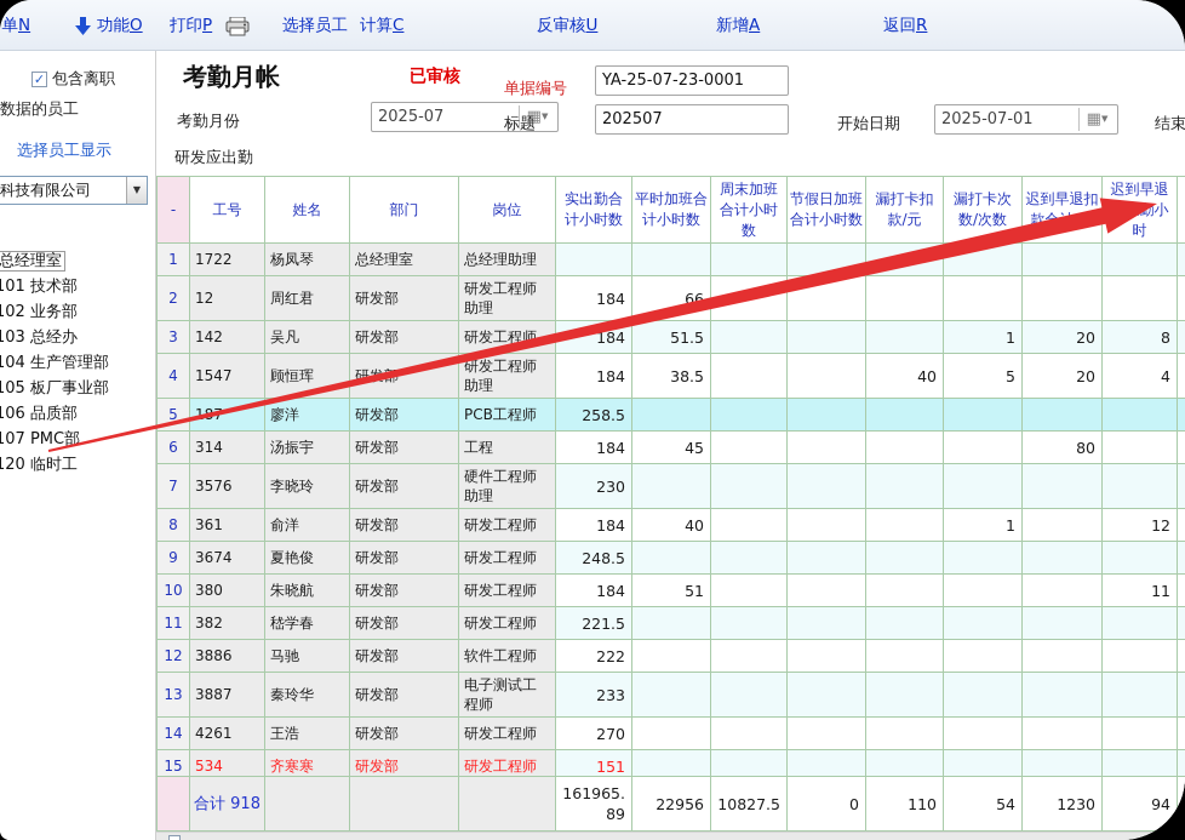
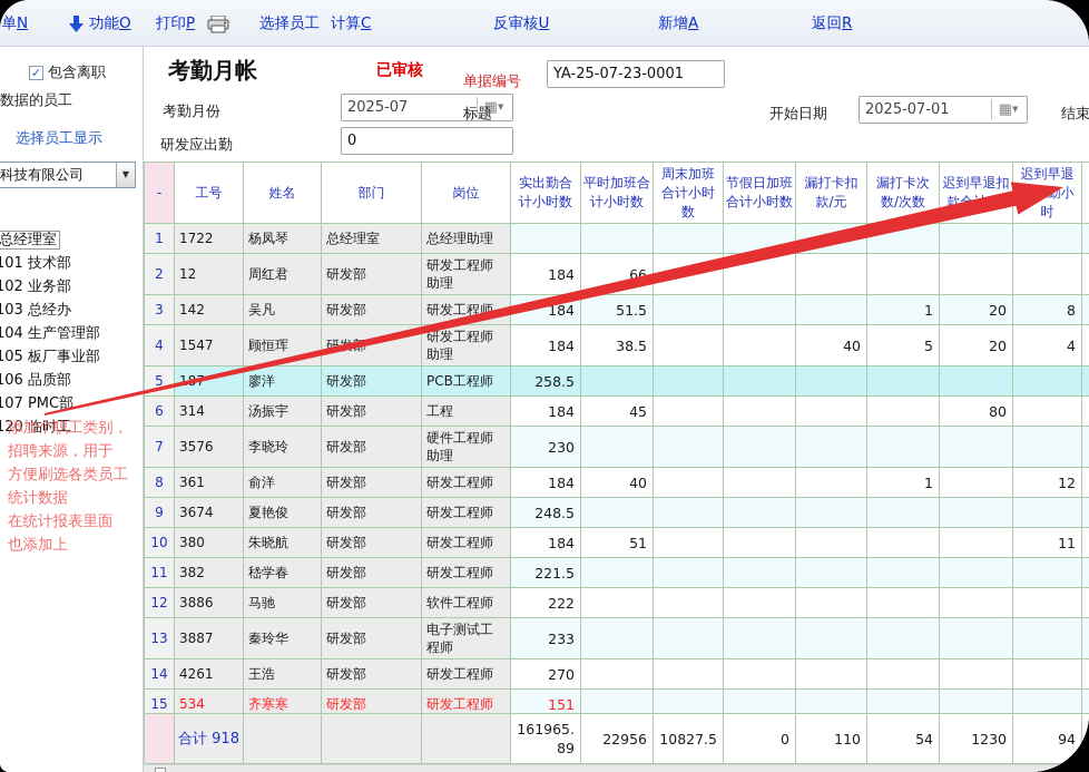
  功能O
  打印P
  选择员工
  计算C
  反审核U
  新增A
  返回R
  ✓
  包含离职
  数据的员工
  选择员工显示
  科技有限公司
  ▼
  总经理室
  101 技术部
  102 业务部
  103 总经办
  104 生产管理部
  105 板厂事业部
  106 品质部
  107 PMC部
  120 临时工
+ 添加个职工类别，
+ 招聘来源，用于
+ 方便刷选各类员工
+ 统计数据
+ 在统计报表里面
+ 也添加上
  考勤月帐
  已审核
  单据编号
  YA-25-07-23-0001
  考勤月份
  2025-07
  ▦▼
  标题
- 202507
  开始日期
  2025-07-01
  ▦▼
  结束
  研发应出勤
+ 0
  -	工号	姓名	部门	岗位	实出勤合计小时数	平时加班合计小时数	周末加班合计小时数	节假日加班合计小时数	漏打卡扣款/元	漏打卡次数/次数	迟到早退扣款	迟到早退小时
  1	1722	杨凤琴	总经理室	总经理助理
  2	12	周红君	研发部	研发工程师助理	184	66
  3	142	吴凡	研发部	研发工程师	184	51.5				1	20	8
  4	1547	顾恒珲	研	研发工程师助理	184	38.5			40	5	20	4
  5	1	廖洋	研发部	PCB工程师	258.5
  6	314	汤振宇	研发部	工程	184	45					80
  7	3576	李晓玲	研发部	硬件工程师助理	230
  8	361	俞洋	研发部	研发工程师	184	40				1		12
  9	3674	夏艳俊	研发部	研发工程师	248.5
  10	380	朱晓航	研发部	研发工程师	184	51						11
  11	382	嵇学春	研发部	研发工程师	221.5
  12	3886	马驰	研发部	软件工程师	222
  13	3887	秦玲华	研发部	电子测试工程师	233
  14	4261	王浩	研发部	研发工程师	270
  15	534	齐寒寒	研发部	研发工程师	151
  	合计 918				161965.89	22956	10827.5	0	110	54	1230	94
